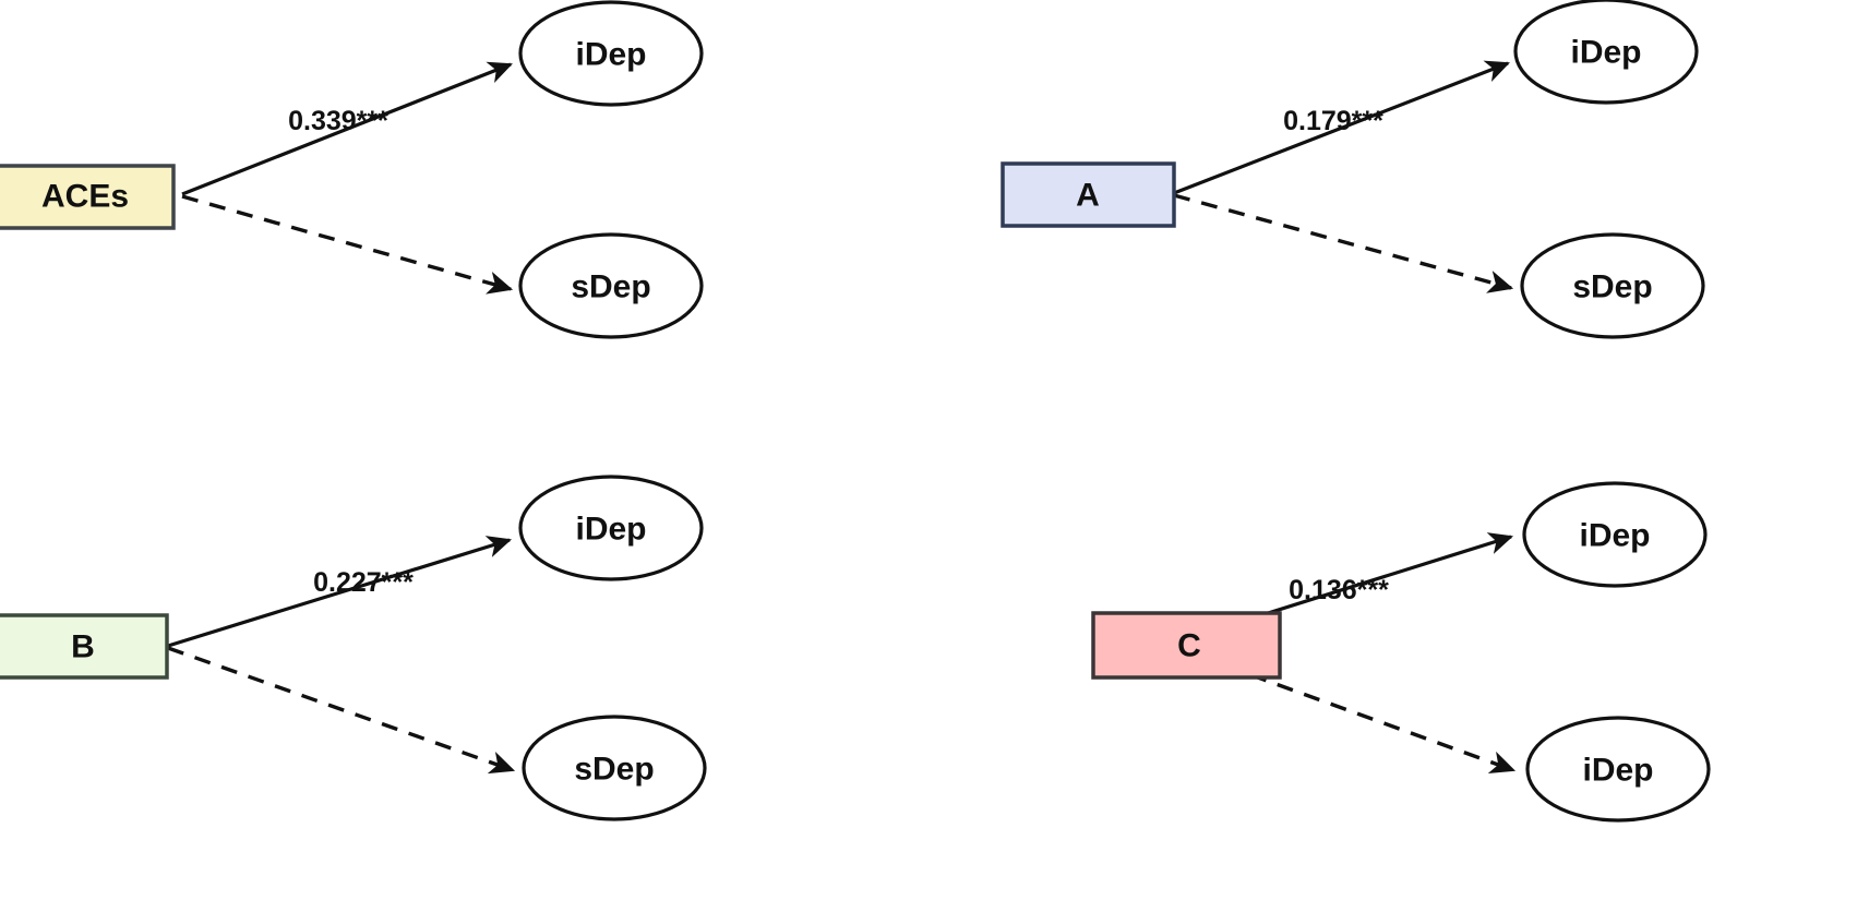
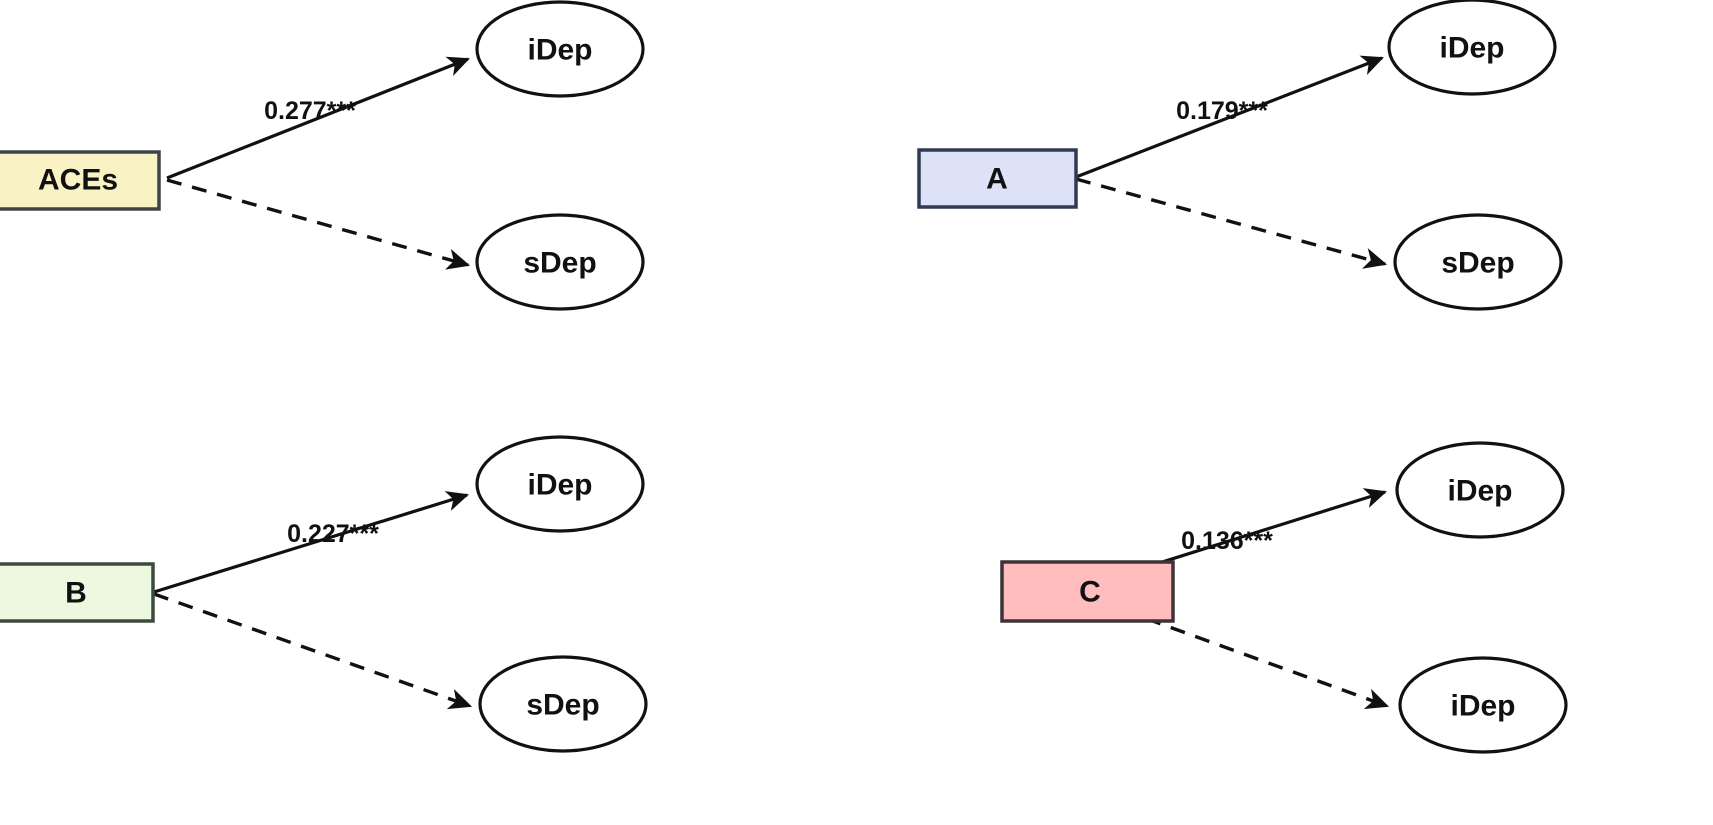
- 0.339***
+ 0.277***
  ACEs
  iDep
  sDep
  0.179***
  A
  iDep
  sDep
  0.227***
  B
  iDep
  sDep
  0.136***
  C
  iDep
  iDep
